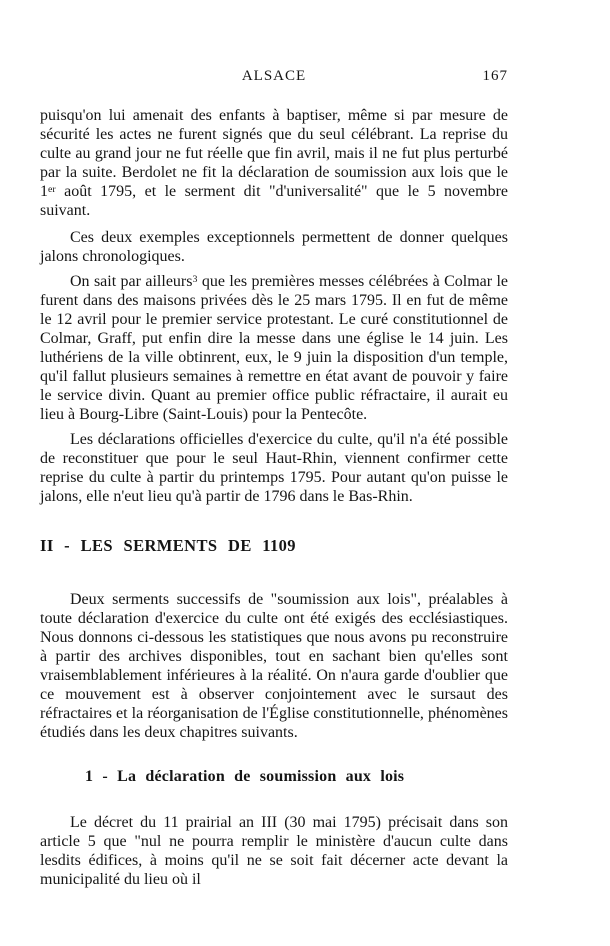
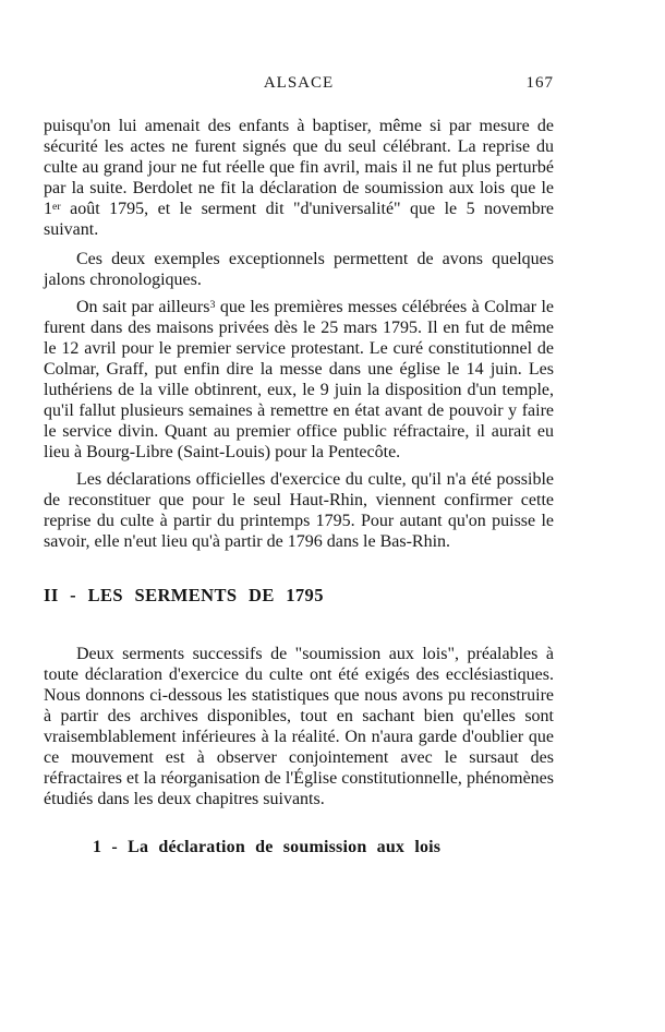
  ALSACE
  167
  puisqu'on lui amenait des enfants à baptiser, même si par mesure de sécurité les actes ne furent signés que du seul célébrant. La reprise du culte au grand jour ne fut réelle que fin avril, mais il ne fut plus perturbé par la suite. Berdolet ne fit la déclaration de soumission aux lois que le 1er août 1795, et le serment dit "d'universalité" que le 5 novembre suivant.
- Ces deux exemples exceptionnels permettent de donner quelques jalons chronologiques.
+ Ces deux exemples exceptionnels permettent de avons quelques jalons chronologiques.
  On sait par ailleurs3 que les premières messes célébrées à Colmar le furent dans des maisons privées dès le 25 mars 1795. Il en fut de même le 12 avril pour le premier service protestant. Le curé constitutionnel de Colmar, Graff, put enfin dire la messe dans une église le 14 juin. Les luthériens de la ville obtinrent, eux, le 9 juin la disposition d'un temple, qu'il fallut plusieurs semaines à remettre en état avant de pouvoir y faire le service divin. Quant au premier office public réfractaire, il aurait eu lieu à Bourg-Libre (Saint-Louis) pour la Pentecôte.
- Les déclarations officielles d'exercice du culte, qu'il n'a été possible de reconstituer que pour le seul Haut-Rhin, viennent confirmer cette reprise du culte à partir du printemps 1795. Pour autant qu'on puisse le jalons, elle n'eut lieu qu'à partir de 1796 dans le Bas-Rhin.
+ Les déclarations officielles d'exercice du culte, qu'il n'a été possible de reconstituer que pour le seul Haut-Rhin, viennent confirmer cette reprise du culte à partir du printemps 1795. Pour autant qu'on puisse le savoir, elle n'eut lieu qu'à partir de 1796 dans le Bas-Rhin.
- II - LES SERMENTS DE 1109
+ II - LES SERMENTS DE 1795
  Deux serments successifs de "soumission aux lois", préalables à toute déclaration d'exercice du culte ont été exigés des ecclésiastiques. Nous donnons ci-dessous les statistiques que nous avons pu reconstruire à partir des archives disponibles, tout en sachant bien qu'elles sont vraisemblablement inférieures à la réalité. On n'aura garde d'oublier que ce mouvement est à observer conjointement avec le sursaut des réfractaires et la réorganisation de l'Église constitutionnelle, phénomènes étudiés dans les deux chapitres suivants.
  1 - La déclaration de soumission aux lois
- Le décret du 11 prairial an III (30 mai 1795) précisait dans son article 5 que "nul ne pourra remplir le ministère d'aucun culte dans lesdits édifices, à moins qu'il ne se soit fait décerner acte devant la municipalité du lieu où il
